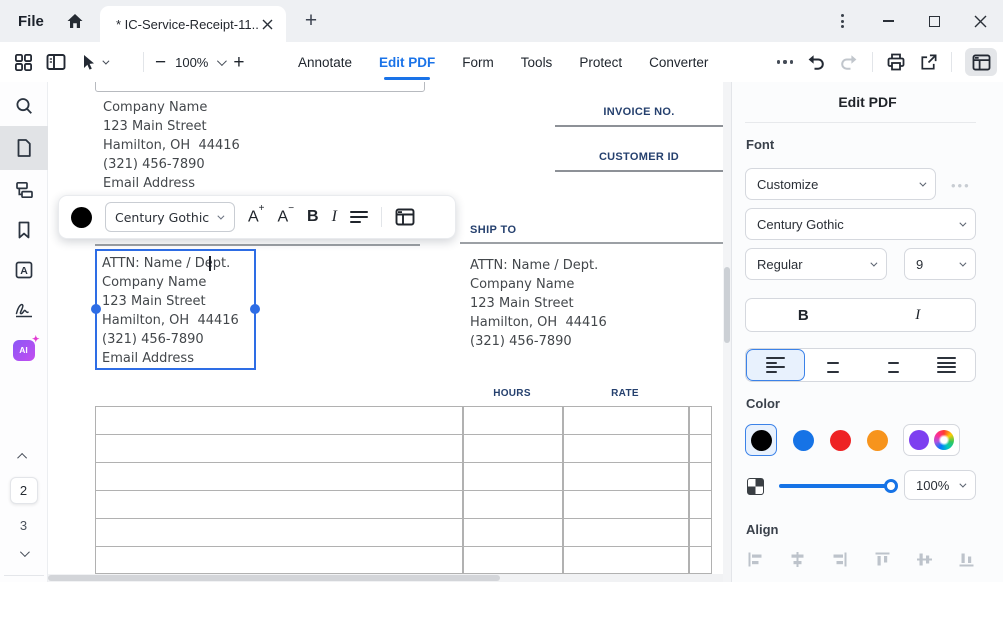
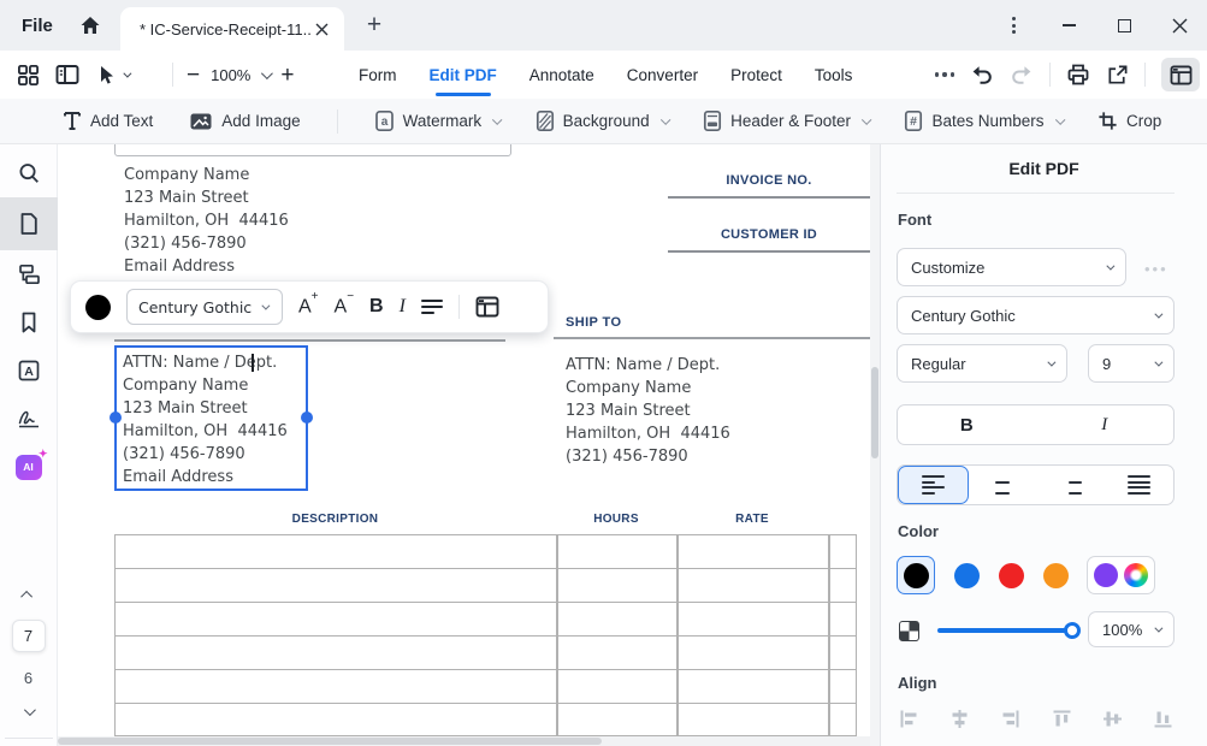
  File
  * IC-Service-Receipt-11..
  +
  −
  100%
  +
- Annotate
+ Form
  Edit PDF
- Form
+ Annotate
- Tools
+ Converter
  Protect
- Converter
+ Tools
+ Add Text
+ Add Image
+ a
+ Watermark
+ Background
+ Header & Footer
+ #
+ Bates Numbers
+ Crop
  A
  AI
  ✦
- 2
+ 7
- 3
+ 6
  Company Name
  123 Main Street
  Hamilton, OH 44416
  (321) 456-7890
  Email Address
  INVOICE NO.
  CUSTOMER ID
  Century Gothic
  A+
  A−
  B
  I
  SHIP TO
  ATTN: Name / Dpt.
  Company Name
  123 Main Street
  Hamilton, OH 44416
  (321) 456-7890
  Email Address
  ATTN: Name / Dept.
  Company Name
  123 Main Street
  Hamilton, OH 44416
  (321) 456-7890
+ DESCRIPTION
  HOURS
  RATE
  Edit PDF
  Font
  Customize
  •••
  Century Gothic
  Regular
  9
  B
  I
  Color
  100%
  Align
